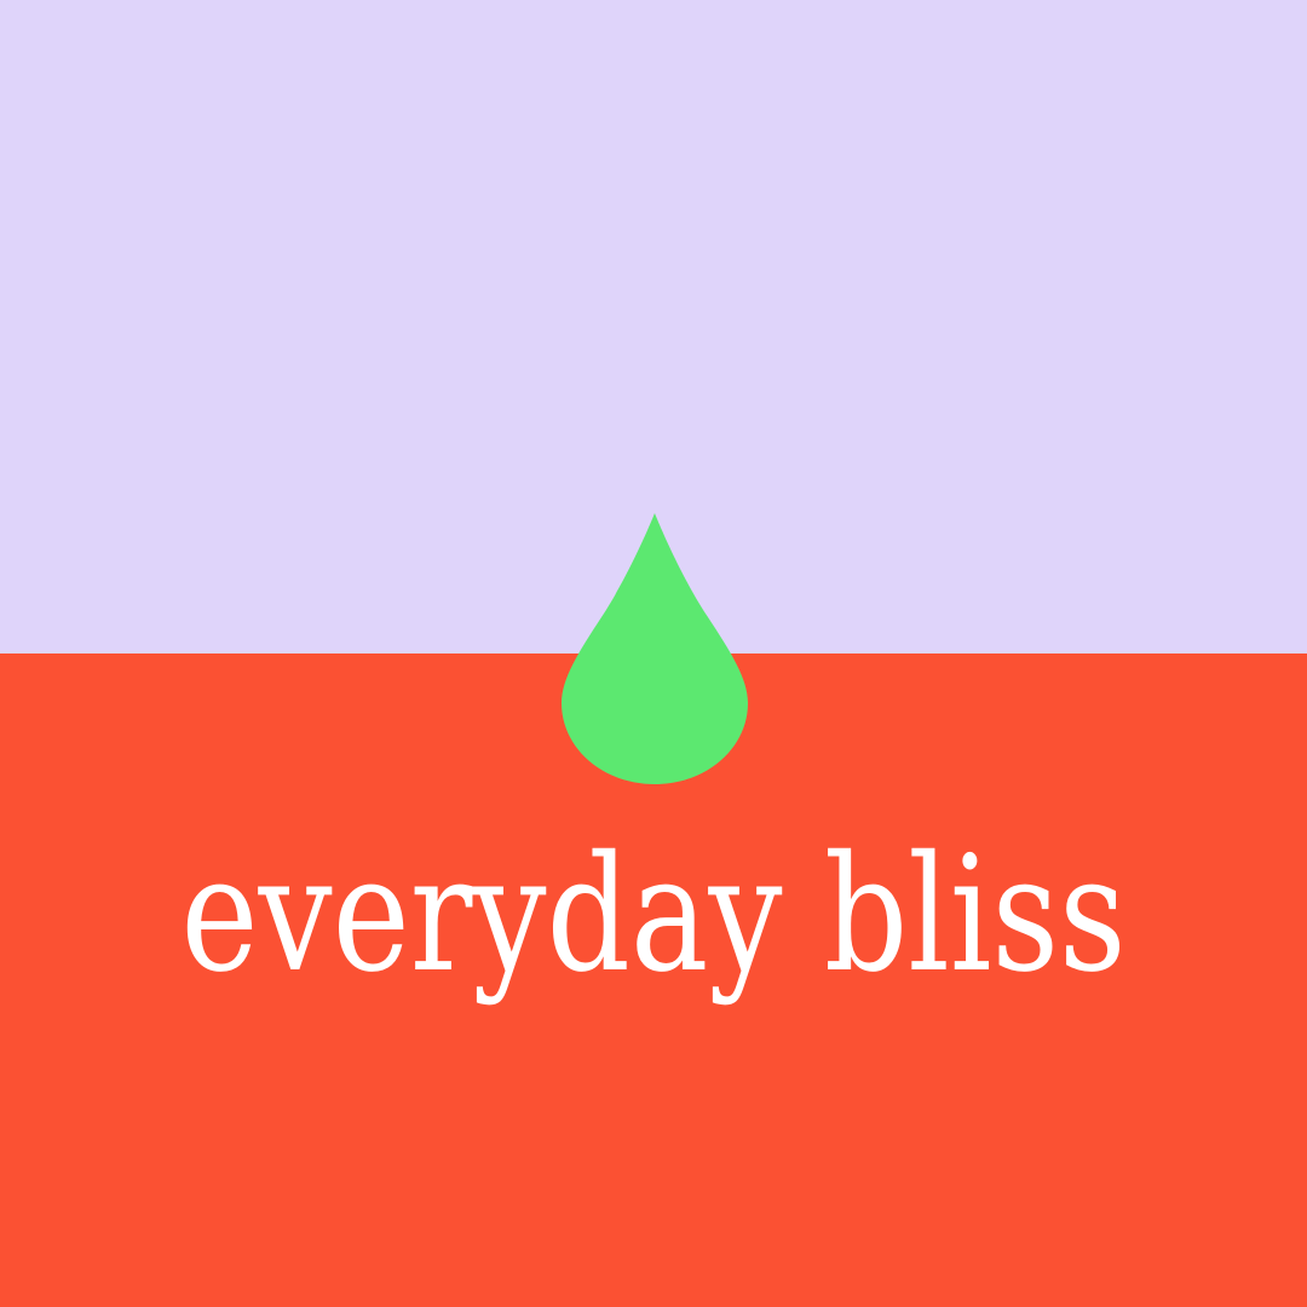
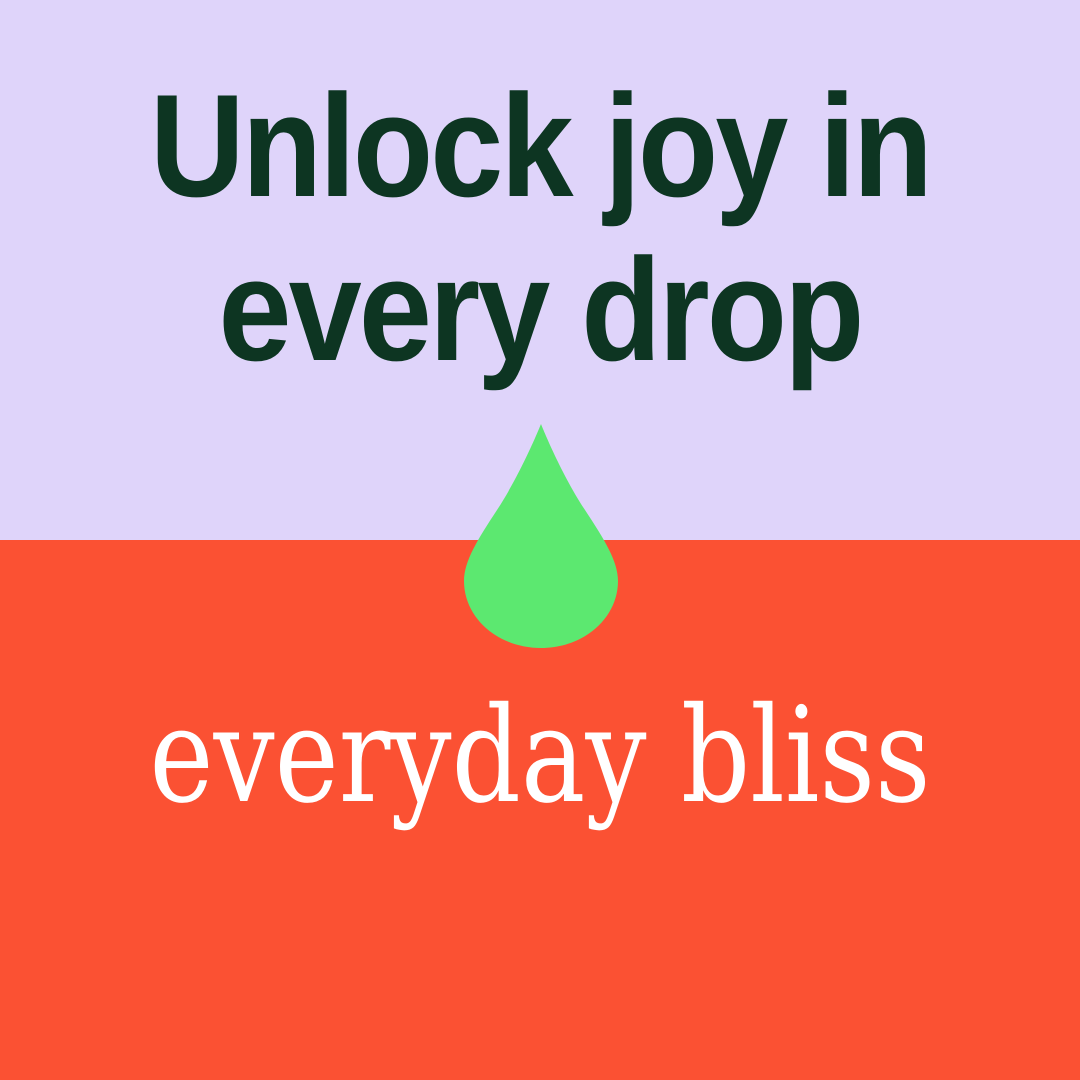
+ Unlock joy in
+ every drop
  everyday bliss
